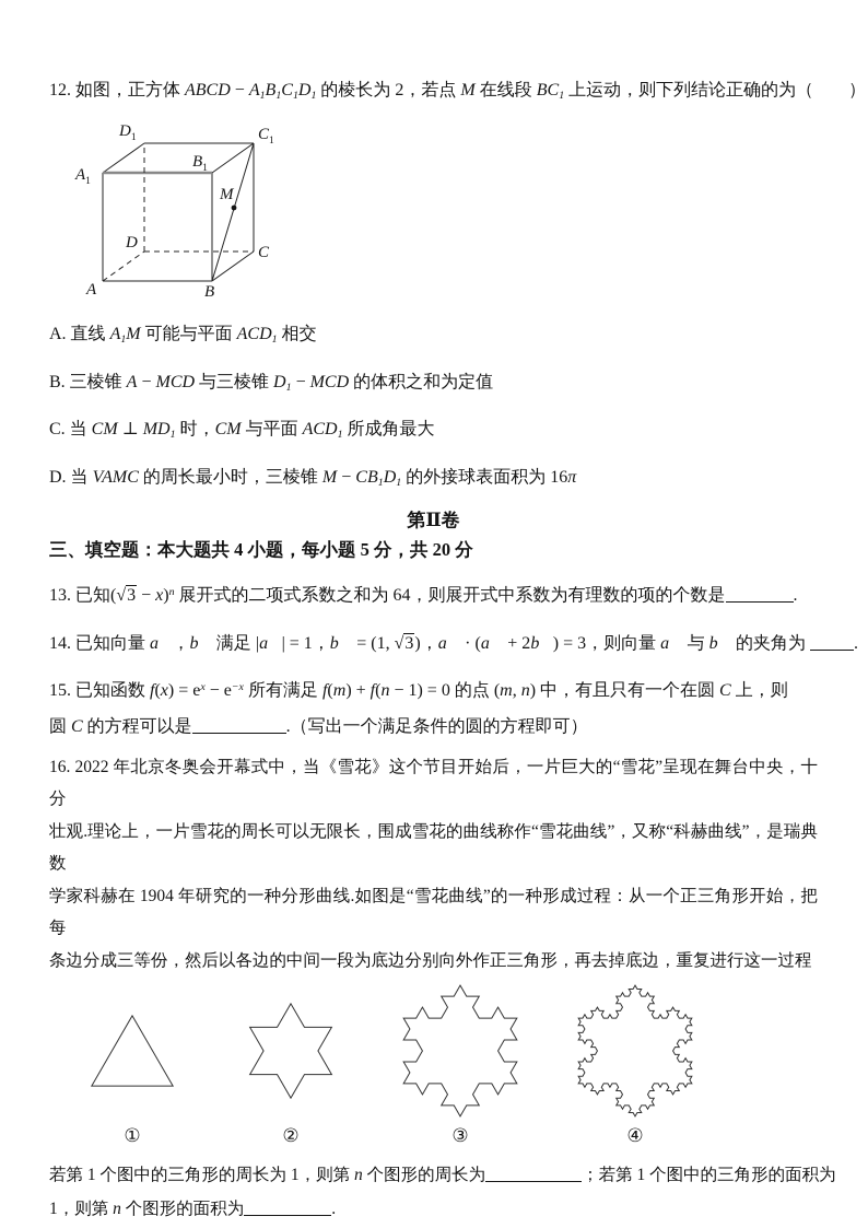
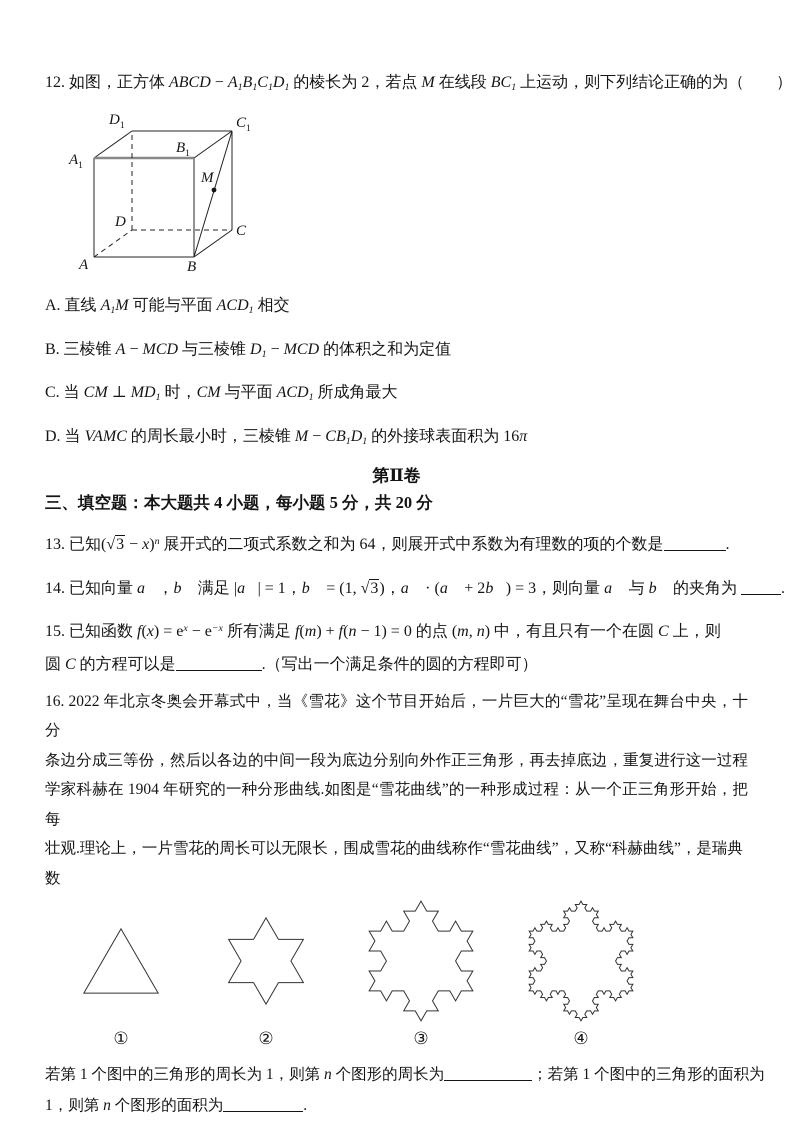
  12. 如图，正方体 ABCD − A1B1C1D1 的棱长为 2，若点 M 在线段 BC1 上运动，则下列结论正确的为（ ）
  D1
  C1
  A1
  B1
  M
  D
  C
  A
  B
  A. 直线 A1M 可能与平面 ACD1 相交
  B. 三棱锥 A − MCD 与三棱锥 D1 − MCD 的体积之和为定值
  C. 当 CM ⊥ MD1 时，CM 与平面 ACD1 所成角最大
  D. 当 VAMC 的周长最小时，三棱锥 M − CB1D1 的外接球表面积为 16π
  第Ⅱ卷
  三、填空题：本大题共 4 小题，每小题 5 分，共 20 分
  13. 已知(√3 − x)n 展开式的二项式系数之和为 64，则展开式中系数为有理数的项的个数是 .
  14. 已知向量 a⃗，b⃗ 满足 |a⃗| = 1，b⃗ = (1, √3)，a⃗ · (a⃗ + 2b⃗) = 3，则向量 a⃗ 与 b⃗ 的夹角为 .
  15. 已知函数 f(x) = ex − e−x 所有满足 f(m) + f(n − 1) = 0 的点 (m, n) 中，有且只有一个在圆 C 上，则
  圆 C 的方程可以是 .（写出一个满足条件的圆的方程即可）
  16. 2022 年北京冬奥会开幕式中，当《雪花》这个节目开始后，一片巨大的“雪花”呈现在舞台中央，十分
- 壮观.理论上，一片雪花的周长可以无限长，围成雪花的曲线称作“雪花曲线”，又称“科赫曲线”，是瑞典数
+ 条边分成三等份，然后以各边的中间一段为底边分别向外作正三角形，再去掉底边，重复进行这一过程
  学家科赫在 1904 年研究的一种分形曲线.如图是“雪花曲线”的一种形成过程：从一个正三角形开始，把每
- 条边分成三等份，然后以各边的中间一段为底边分别向外作正三角形，再去掉底边，重复进行这一过程
+ 壮观.理论上，一片雪花的周长可以无限长，围成雪花的曲线称作“雪花曲线”，又称“科赫曲线”，是瑞典数
  ①
  ②
  ③
  ④
  若第 1 个图中的三角形的周长为 1，则第 n 个图形的周长为 ；若第 1 个图中的三角形的面积为
  1，则第 n 个图形的面积为 .
